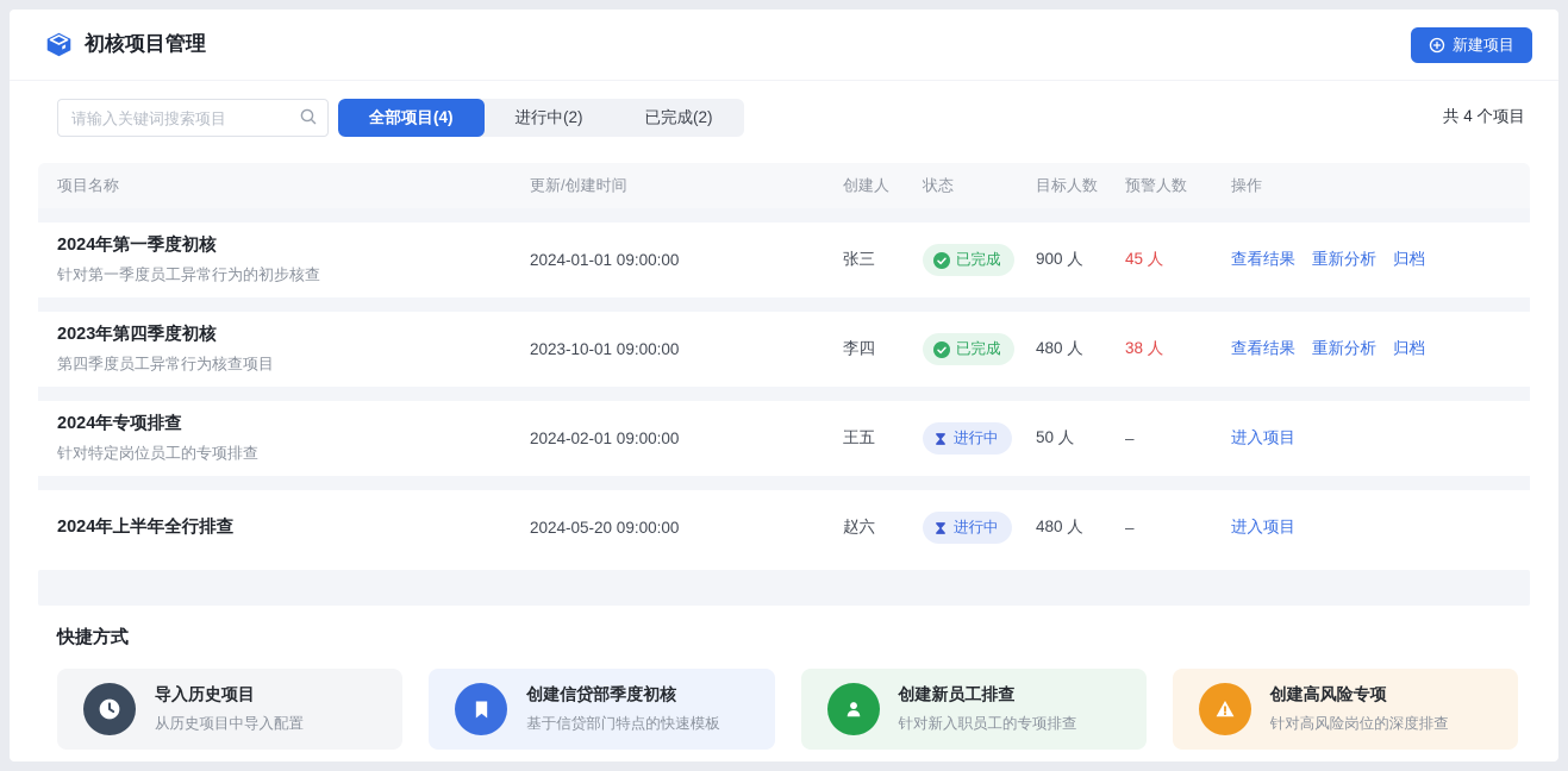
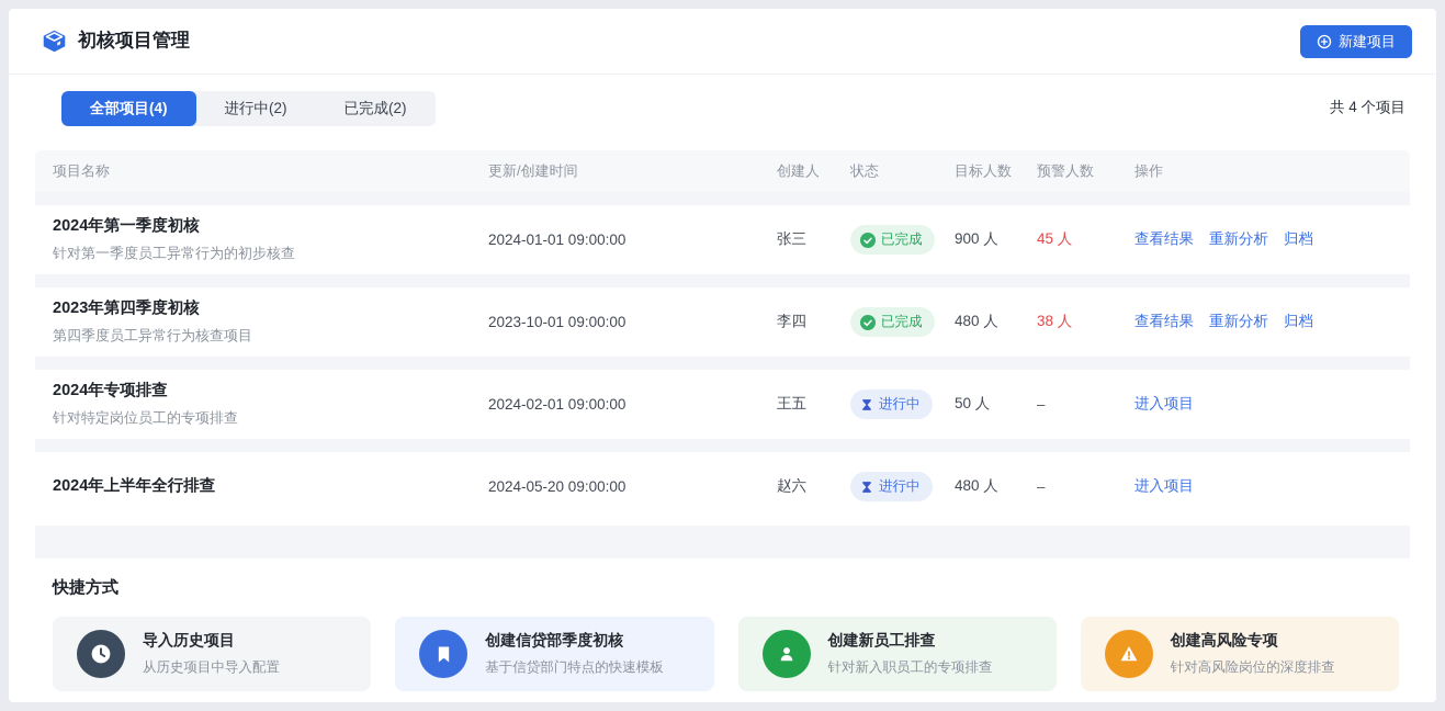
  初核项目管理
  新建项目
- 请输入关键词搜索项目
  全部项目(4)
  进行中(2)
  已完成(2)
  共 4 个项目
  项目名称
  更新/创建时间
  创建人
  状态
  目标人数
  预警人数
  操作
  2024年第一季度初核
  针对第一季度员工异常行为的初步核查
  2024-01-01 09:00:00
  张三
  已完成
  900 人
  45 人
  查看结果
  重新分析
  归档
  2023年第四季度初核
  第四季度员工异常行为核查项目
  2023-10-01 09:00:00
  李四
  已完成
  480 人
  38 人
  查看结果
  重新分析
  归档
  2024年专项排查
  针对特定岗位员工的专项排查
  2024-02-01 09:00:00
  王五
  进行中
  50 人
  –
  进入项目
  2024年上半年全行排查
  2024-05-20 09:00:00
  赵六
  进行中
  480 人
  –
  进入项目
  快捷方式
  导入历史项目
  从历史项目中导入配置
  创建信贷部季度初核
  基于信贷部门特点的快速模板
  创建新员工排查
  针对新入职员工的专项排查
  创建高风险专项
  针对高风险岗位的深度排查
